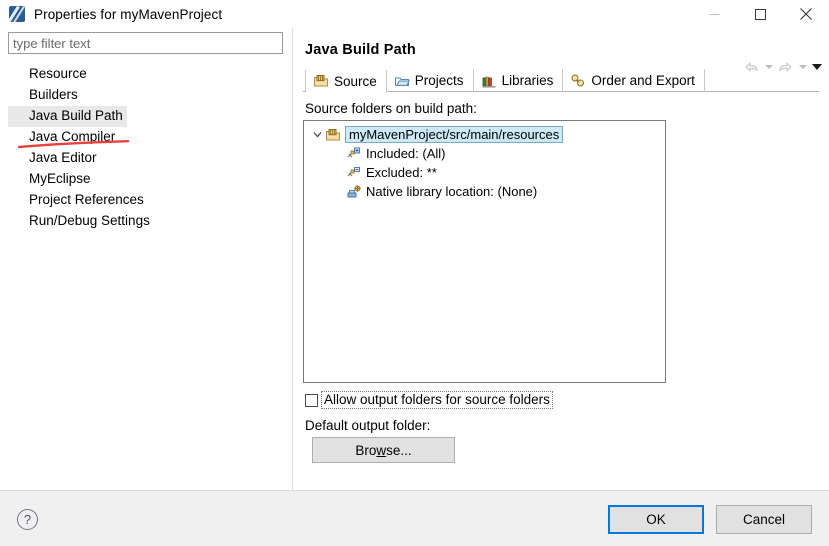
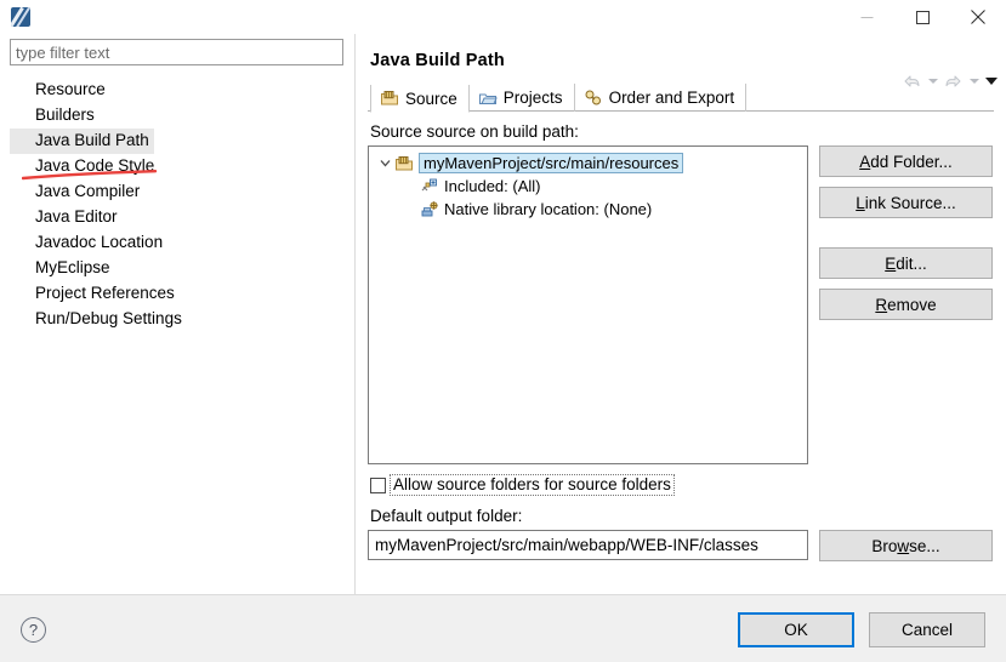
- Properties for myMavenProject
  type filter text
  Resource
  Builders
  Java Build Path
+ Java Code Style
  Java Compiler
  Java Editor
+ Javadoc Location
  MyEclipse
  Project References
  Run/Debug Settings
  Java Build Path
  Source
  Projects
- Libraries
  Order and Export
- Source folders on build path:
+ Source source on build path:
  myMavenProject/src/main/resources
  Included: (All)
- Excluded: **
  Native library location: (None)
+ A
+ dd Folder...
+ L
+ ink Source...
+ E
+ dit...
+ R
+ emove
- Allow output folders for source folders
+ Allow source folders for source folders
  Default output folder:
+ myMavenProject/src/main/webapp/WEB-INF/classes
  Bro
  w
  se...
  ?
  OK
  Cancel
